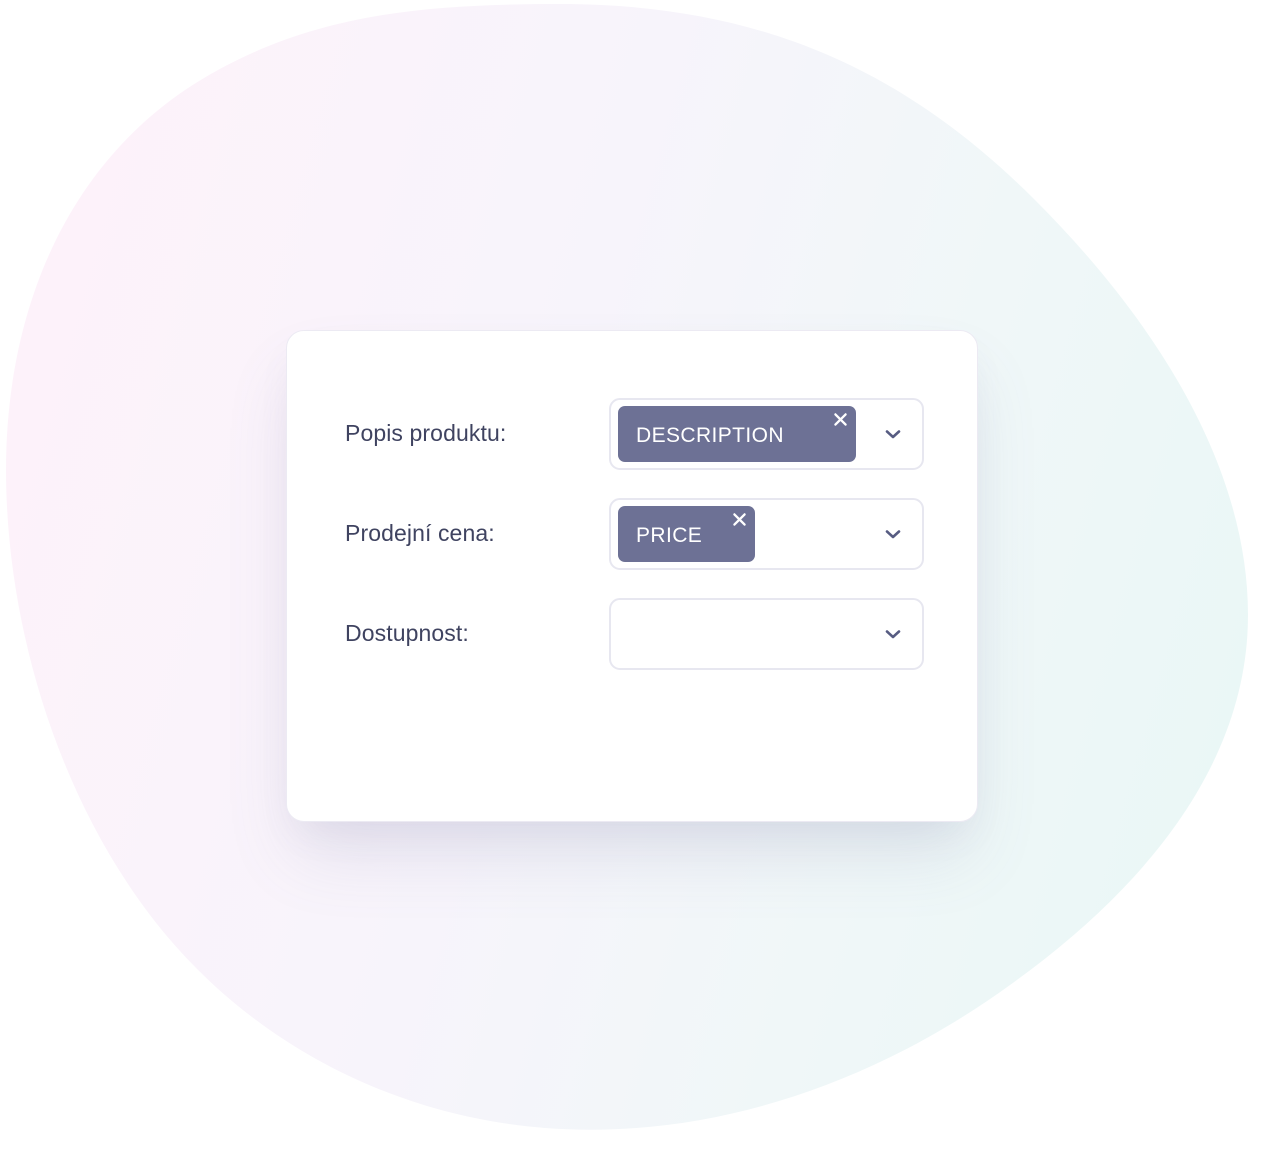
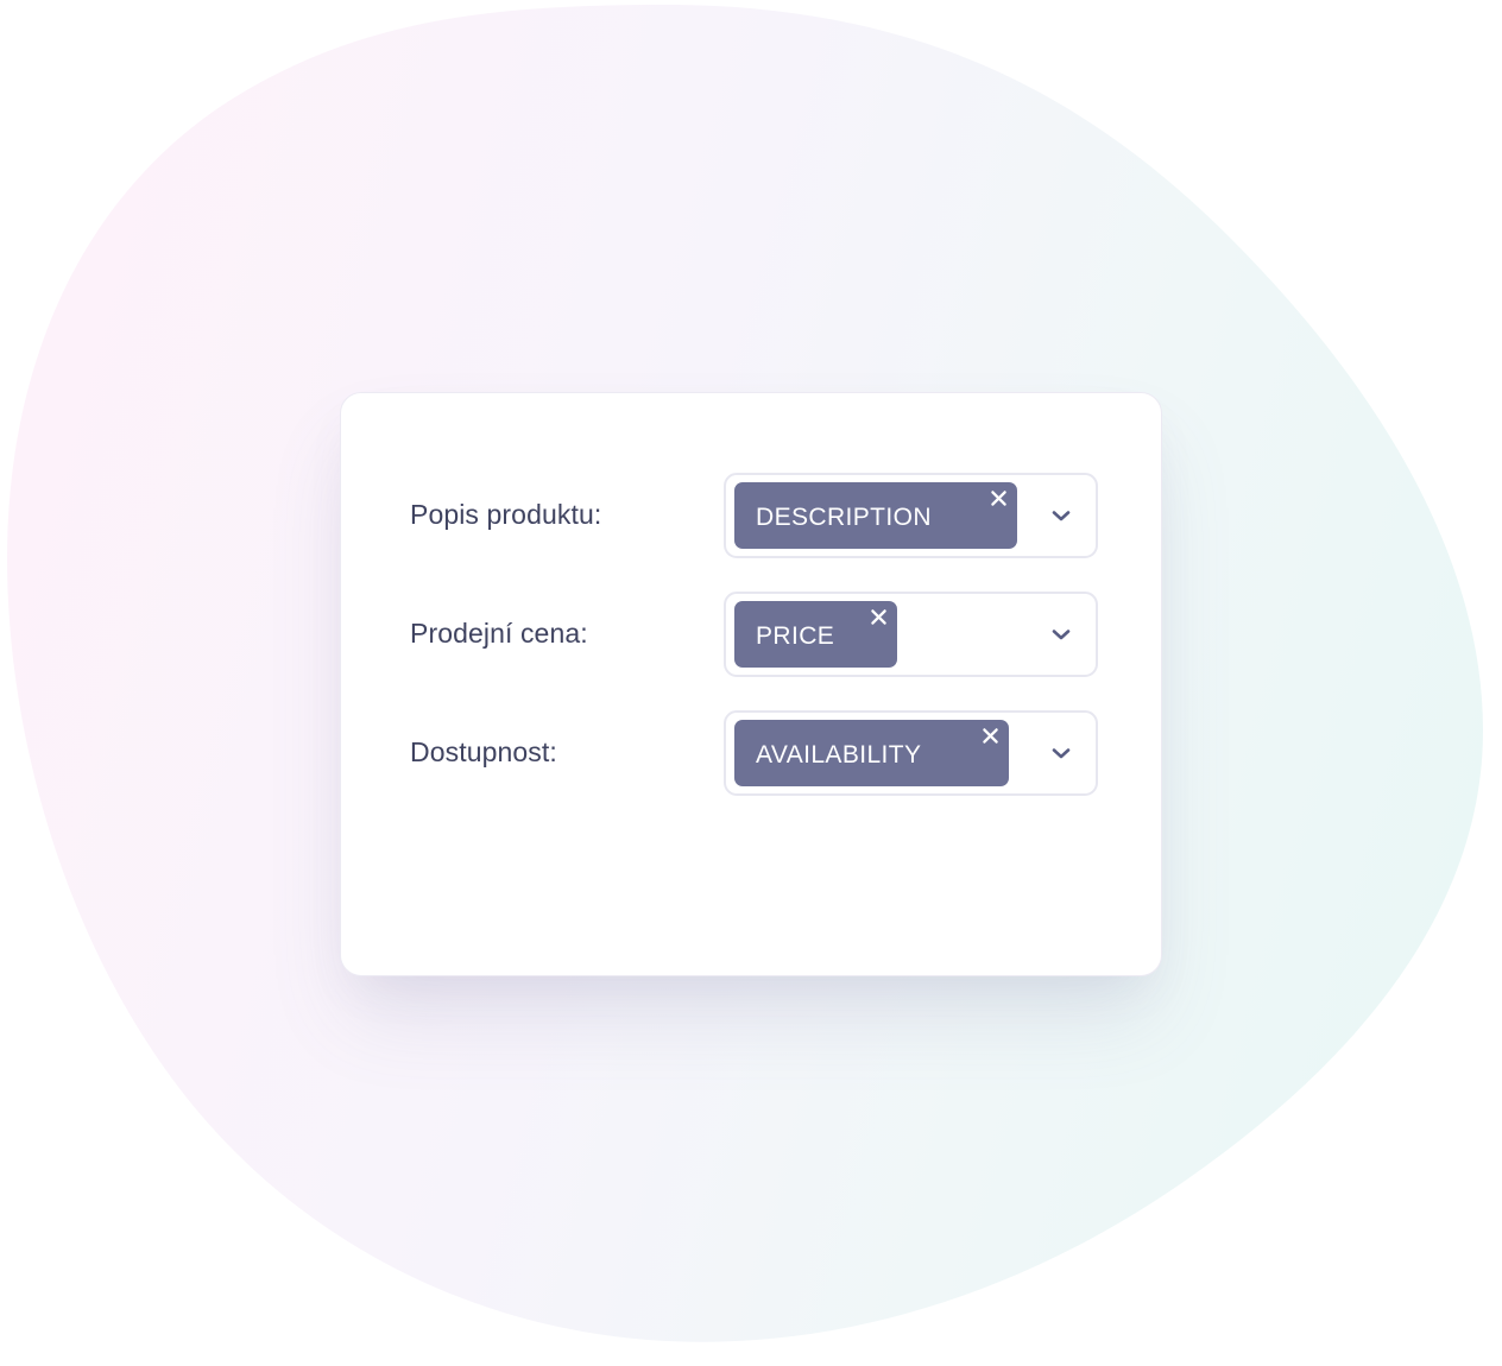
  Popis produktu:
  DESCRIPTION
  Prodejní cena:
  PRICE
  Dostupnost:
+ AVAILABILITY
